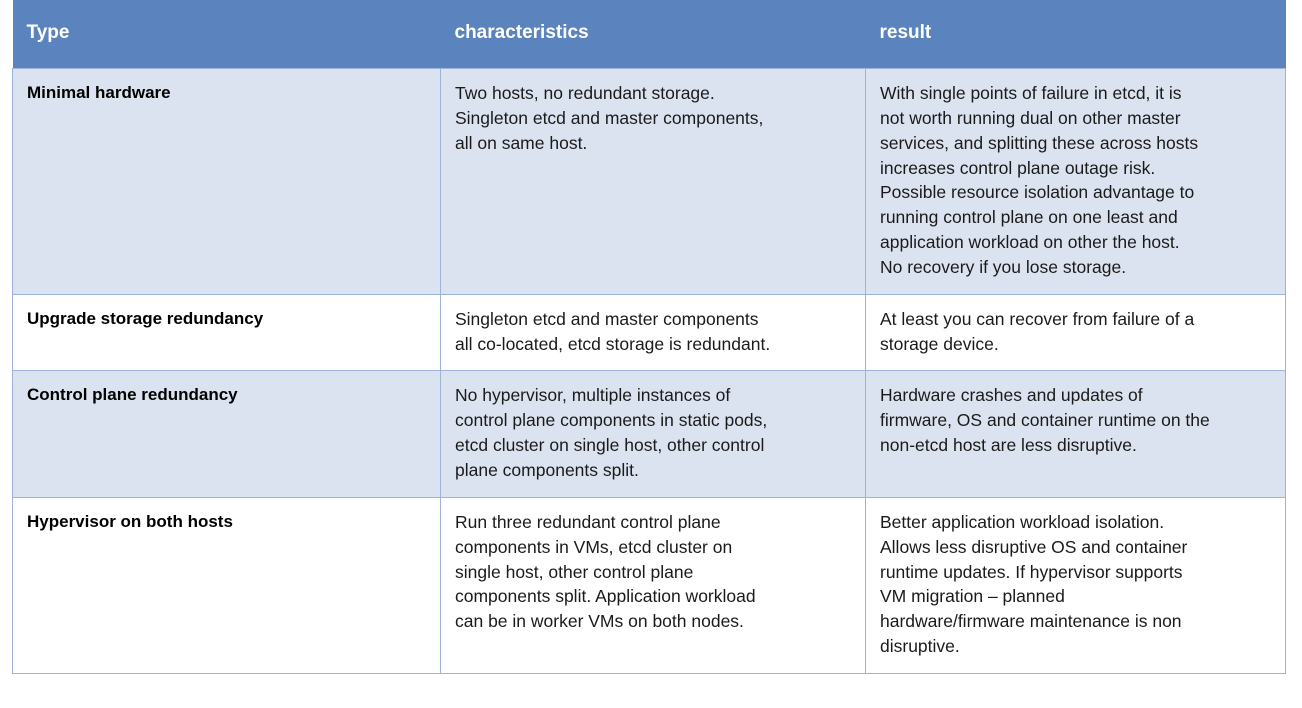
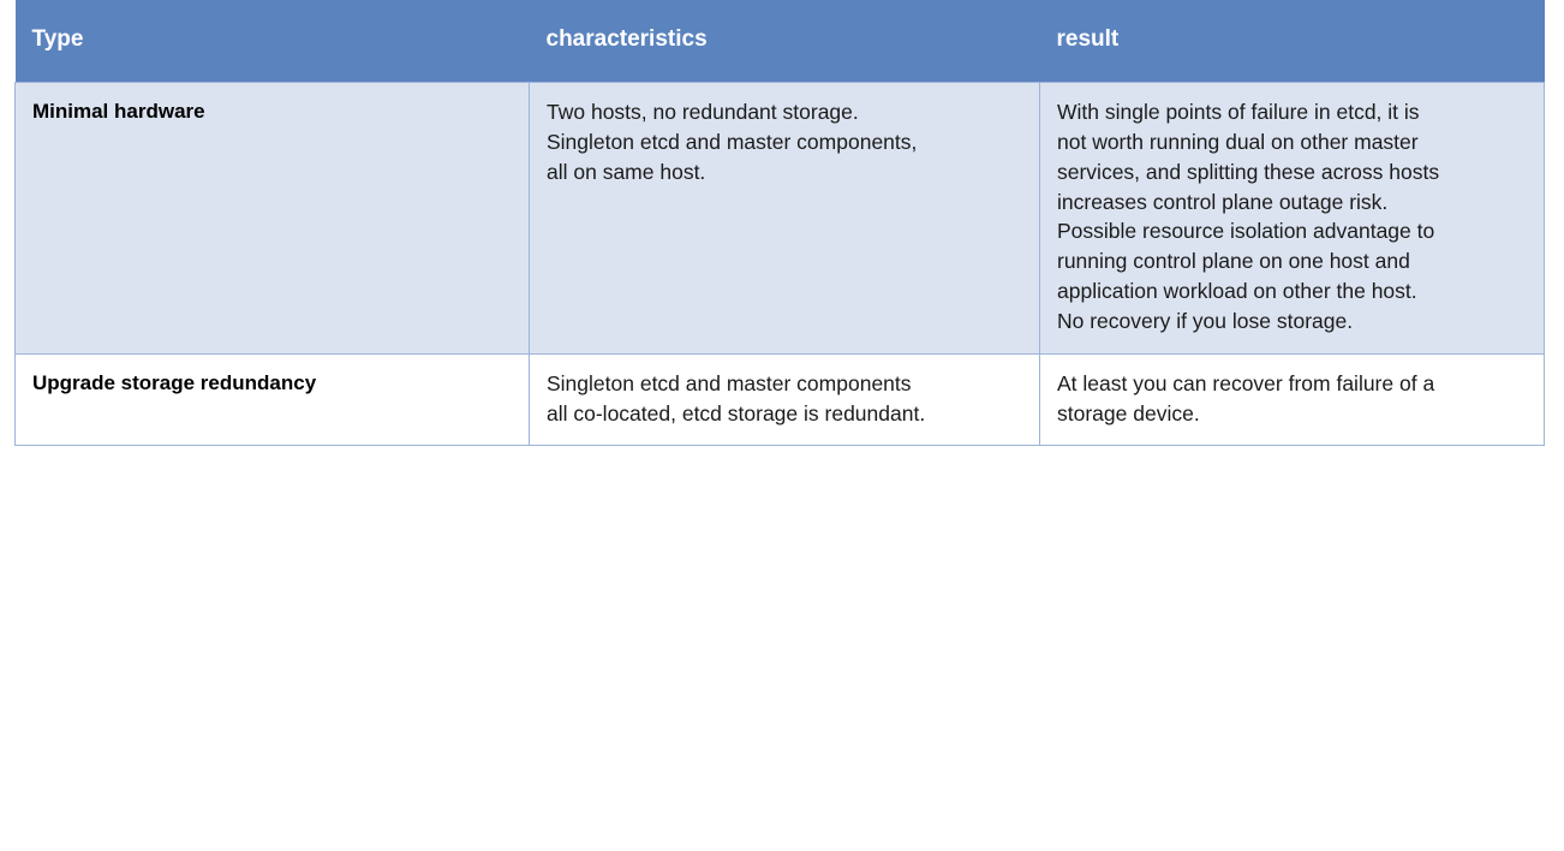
  Type	characteristics	result
- Minimal hardware	Two hosts, no redundant storage.Singleton etcd and master components,all on same host.	With single points of failure in etcd, it isnot worth running dual on other masterservices, and splitting these across hostsincreases control plane outage risk.Possible resource isolation advantage torunning control plane on one least andapplication workload on other the host.No recovery if you lose storage.
+ Minimal hardware	Two hosts, no redundant storage.Singleton etcd and master components,all on same host.	With single points of failure in etcd, it isnot worth running dual on other masterservices, and splitting these across hostsincreases control plane outage risk.Possible resource isolation advantage torunning control plane on one host andapplication workload on other the host.No recovery if you lose storage.
  Upgrade storage redundancy	Singleton etcd and master componentsall co-located, etcd storage is redundant.	At least you can recover from failure of astorage device.
- Control plane redundancy	No hypervisor, multiple instances ofcontrol plane components in static pods,etcd cluster on single host, other controlplane components split.	Hardware crashes and updates offirmware, OS and container runtime on thenon-etcd host are less disruptive.
- Hypervisor on both hosts	Run three redundant control planecomponents in VMs, etcd cluster onsingle host, other control planecomponents split. Application workloadcan be in worker VMs on both nodes.	Better application workload isolation.Allows less disruptive OS and containerruntime updates. If hypervisor supportsVM migration – plannedhardware/firmware maintenance is nondisruptive.
